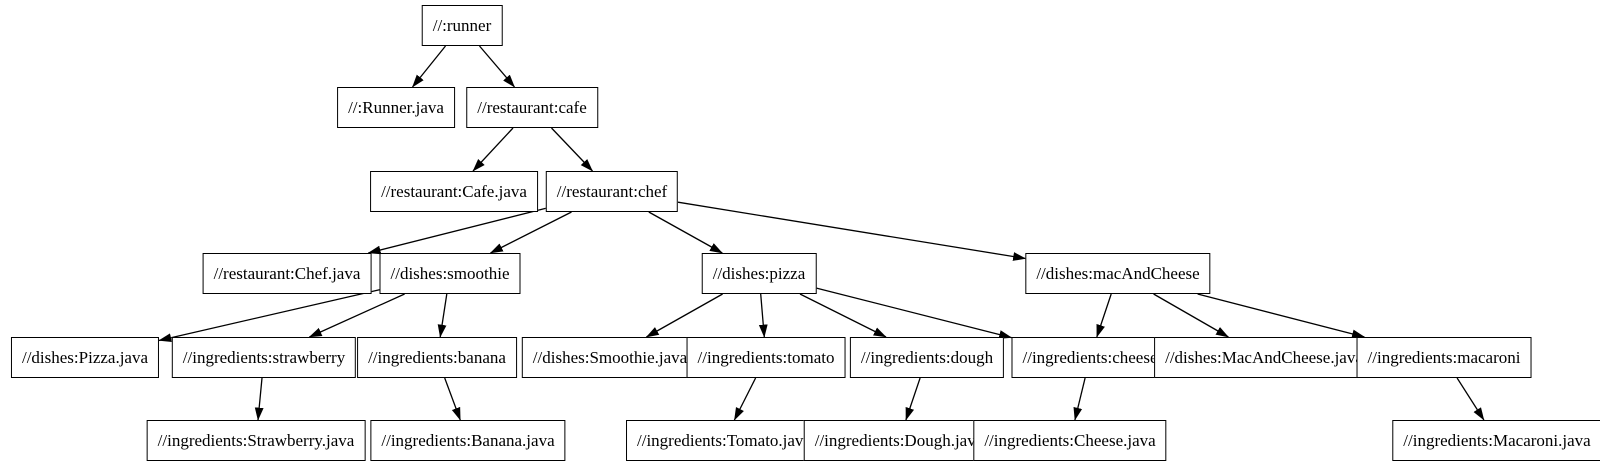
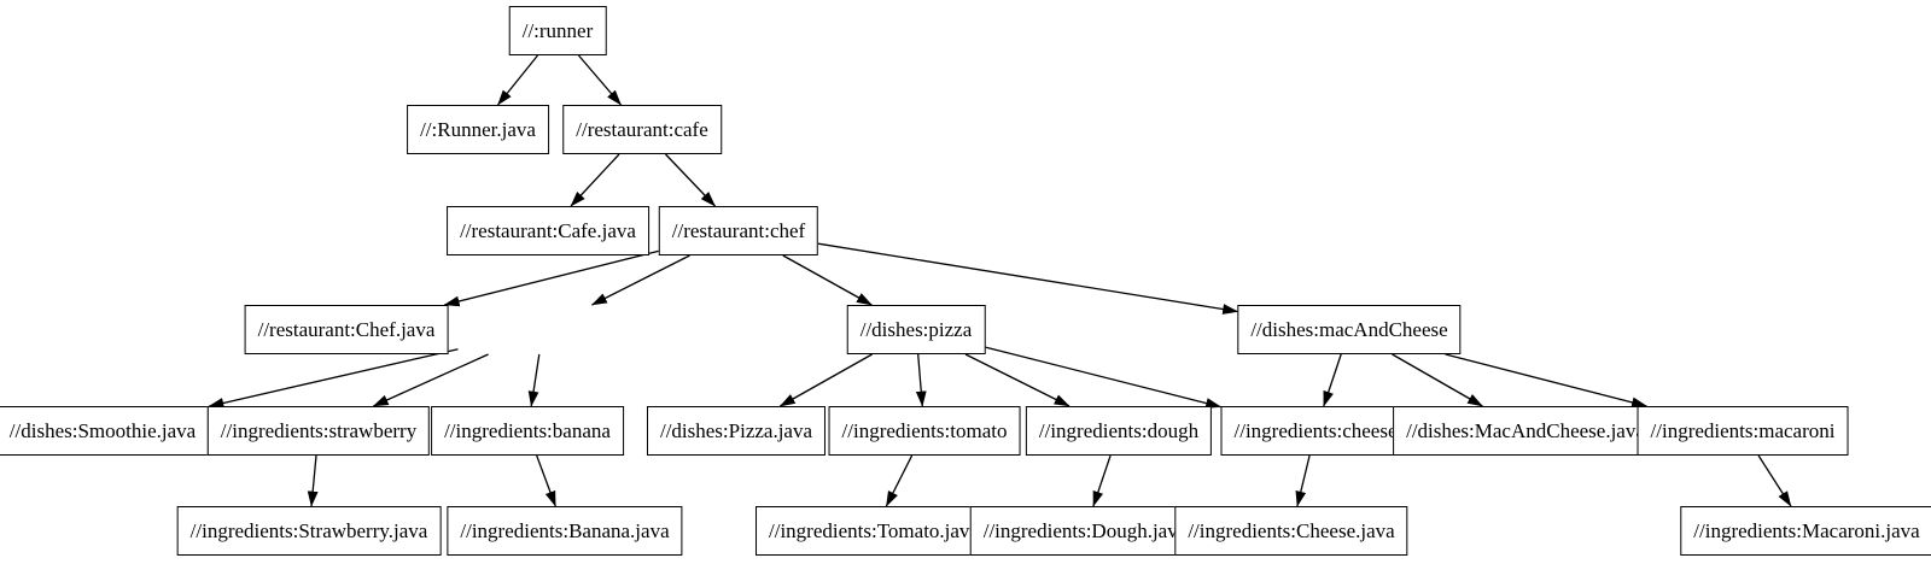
  //:runner
  //:Runner.java
  //restaurant:cafe
  //restaurant:Cafe.java
  //restaurant:chef
  //restaurant:Chef.java
- //dishes:smoothie
  //dishes:pizza
  //dishes:macAndCheese
- //dishes:Pizza.java
+ //dishes:Smoothie.java
  //ingredients:strawberry
  //ingredients:banana
- //dishes:Smoothie.java
+ //dishes:Pizza.java
  //ingredients:tomato
  //ingredients:dough
  //ingredients:chees
  //dishes:MacAndCheese.jav
  //ingredients:macaroni
  //ingredients:Strawberry.java
  //ingredients:Banana.java
  //ingredients:Tomato.jav
  //ingredients:Dough.jav
  //ingredients:Cheese.java
  //ingredients:Macaroni.java
